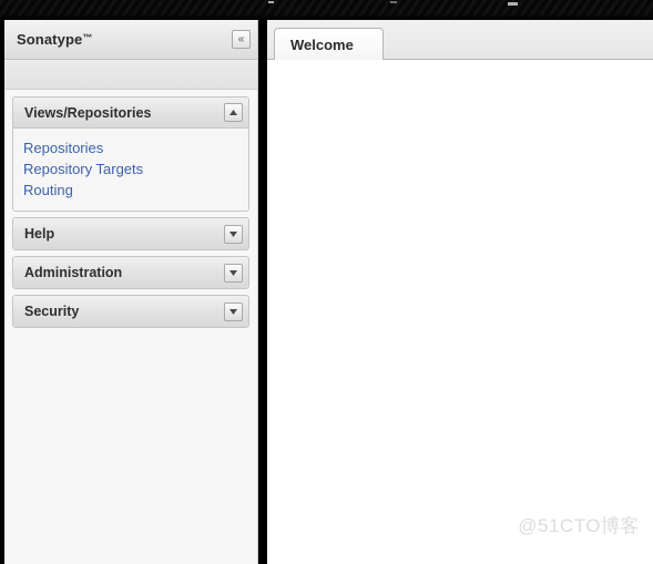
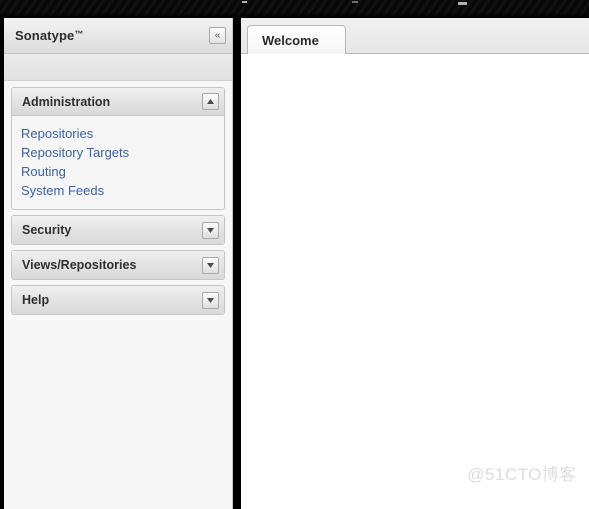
  Sonatype™
  «
- Views/Repositories
+ Administration
  Repositories
  Repository Targets
  Routing
+ System Feeds
- Help
+ Security
- Administration
+ Views/Repositories
- Security
+ Help
  Welcome
  @51CTO博客
